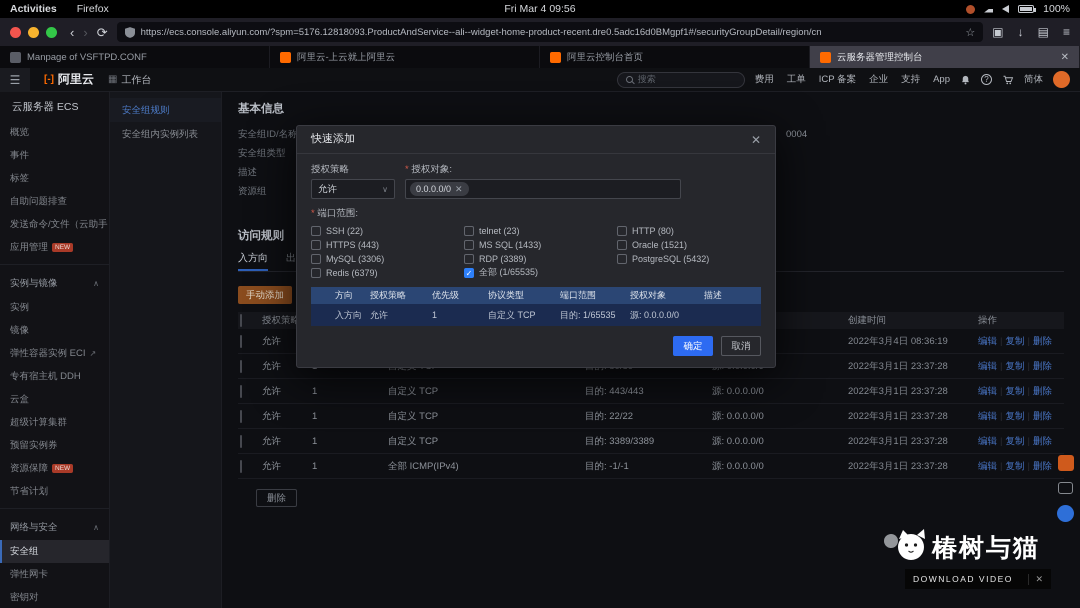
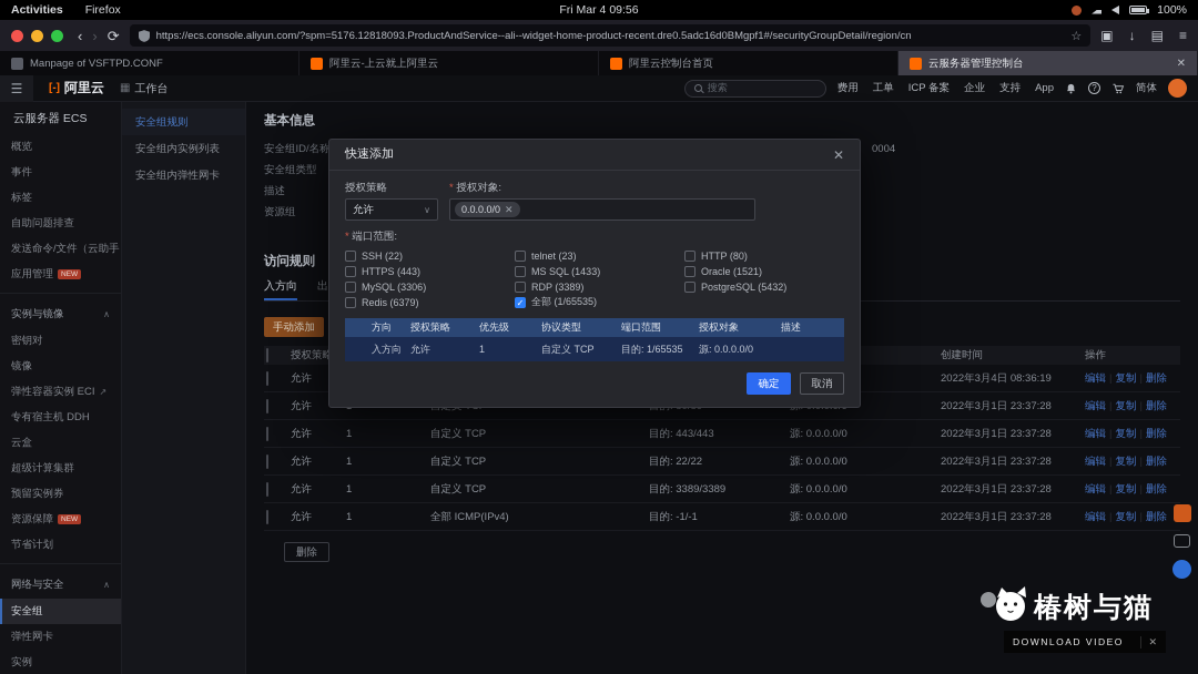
  Activities
  Firefox
  Fri Mar 4 09:56
  100%
  ‹
  ›
  ⟳
  https://ecs.console.aliyun.com/?spm=5176.12818093.ProductAndService--ali--widget-home-product-recent.dre0.5adc16d0BMgpf1#/securityGroupDetail/region/cn
  ☆
  ▣
  ↓
  ▤
  ≡
  Manpage of VSFTPD.CONF
  阿里云-上云就上阿里云
  阿里云控制台首页
  云服务器管理控制台
  ✕
  ☰
  [-]
  阿里云
  ▦
  工作台
  搜索
  费用
  工单
  ICP 备案
  企业
  支持
  App
  ?
  简体
  云服务器 ECS
  概览
  事件
  标签
  自助问题排查
  发送命令/文件（云助手
  应用管理
  实例与镜像
  ∧
- 实例
+ 密钥对
  镜像
  弹性容器实例 ECI
  ↗
  专有宿主机 DDH
  云盒
  超级计算集群
  预留实例券
  资源保障
  节省计划
  网络与安全
  ∧
  安全组
  弹性网卡
- 密钥对
+ 实例
  安全组规则
  安全组内实例列表
+ 安全组内弹性网卡
  基本信息
  安全组ID/名称
  0004
  安全组类型
  描述
  资源组
  访问规则
  入方向
  手动添加
  授权策
  创建时间
  操作
  允许
  2022年3月4日 08:36:19
  编辑 复制 删除
  允许
  2022年3月1日 23:37:28
  编辑 复制 删除
  允许
  1
  自定义 TCP
  目的: 443/443
  源: 0.0.0.0/0
  2022年3月1日 23:37:28
  编辑 复制 删除
  允许
  1
  自定义 TCP
  目的: 22/22
  源: 0.0.0.0/0
  2022年3月1日 23:37:28
  编辑 复制 删除
  允许
  1
  自定义 TCP
  目的: 3389/3389
  源: 0.0.0.0/0
  2022年3月1日 23:37:28
  编辑 复制 删除
  允许
  1
  全部 ICMP(IPv4)
  目的: -1/-1
  源: 0.0.0.0/0
  2022年3月1日 23:37:28
  编辑 复制 删除
  删除
  快速添加
  ✕
  授权策略
  允许
  ∨
  授权对象:
  0.0.0.0/0
  ✕
  端口范围:
  SSH (22)
  telnet (23)
  HTTP (80)
  HTTPS (443)
  MS SQL (1433)
  Oracle (1521)
  MySQL (3306)
  RDP (3389)
  PostgreSQL (5432)
  Redis (6379)
  ✓
  全部 (1/65535)
  方向
  授权策略
  优先级
  协议类型
  端口范围
  授权对象
  描述
  入方向
  允许
  1
  自定义 TCP
  目的: 1/65535
  源: 0.0.0.0/0
  确定
  取消
  椿树与猫
  DOWNLOAD VIDEO
  ✕
